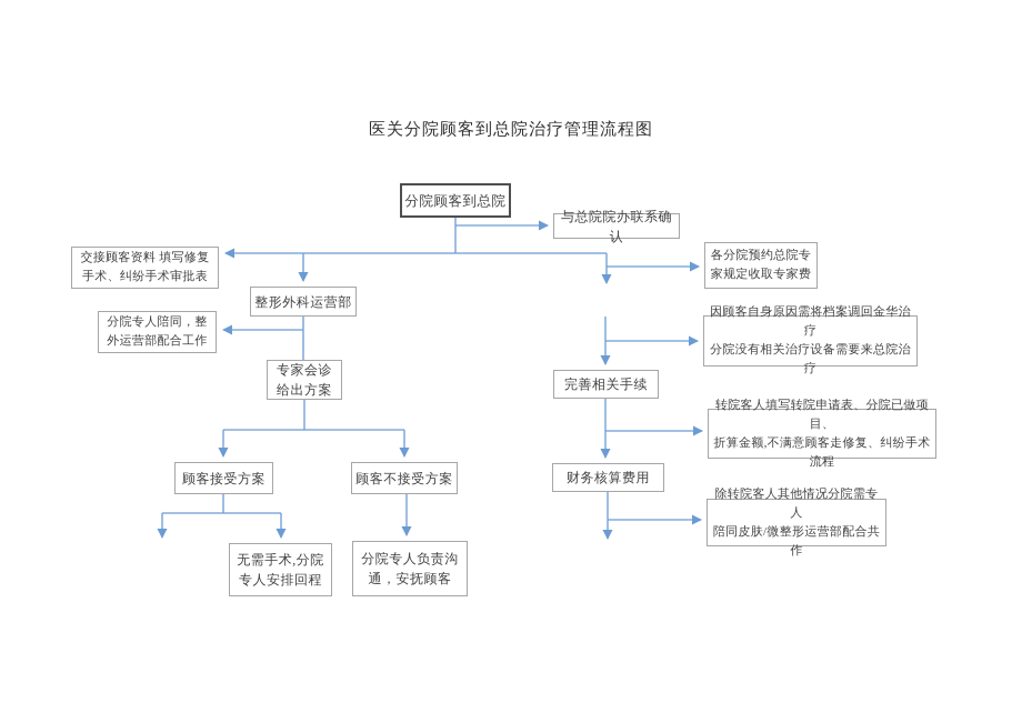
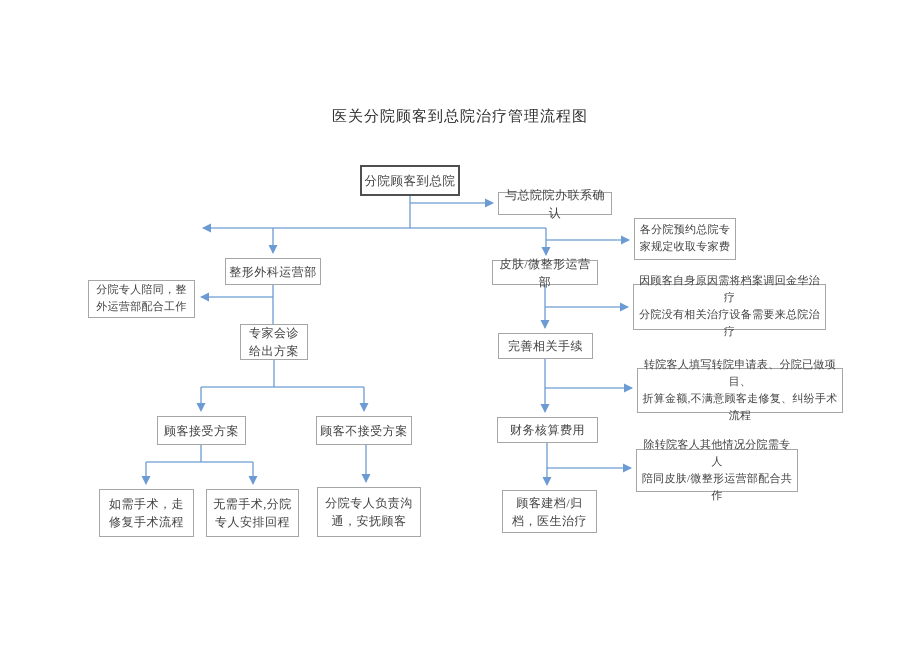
  医关分院顾客到总院治疗管理流程图
  分院顾客到总院
  与总院院办联系确认
- 交接顾客资料 填写修复
- 手术、纠纷手术审批表
  各分院预约总院专
  家规定收取专家费
  整形外科运营部
+ 皮肤/微整形运营部
  分院专人陪同，整
  外运营部配合工作
  因顾客自身原因需将档案调回金华治疗
  分院没有相关治疗设备需要来总院治疗
  专家会诊
  给出方案
  完善相关手续
  转院客人填写转院申请表、分院已做项目、
  折算金额,不满意顾客走修复、纠纷手术流程
  顾客接受方案
  顾客不接受方案
  财务核算费用
  除转院客人其他情况分院需专人
  陪同皮肤/微整形运营部配合共作
+ 如需手术，走
+ 修复手术流程
  无需手术,分院
  专人安排回程
  分院专人负责沟
  通，安抚顾客
+ 顾客建档/归
+ 档，医生治疗
